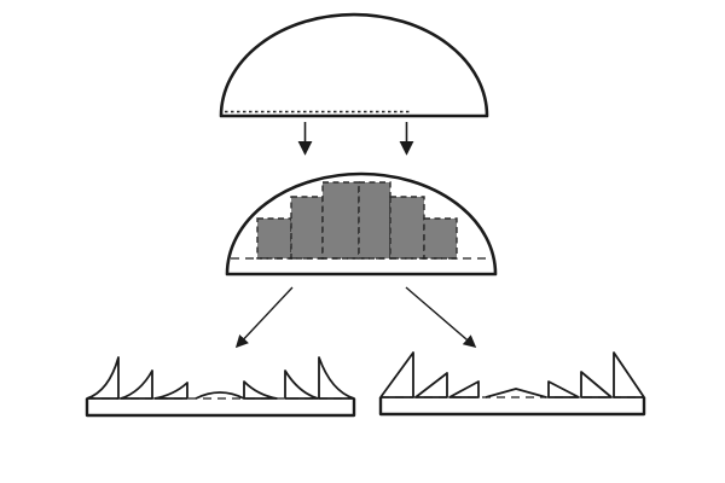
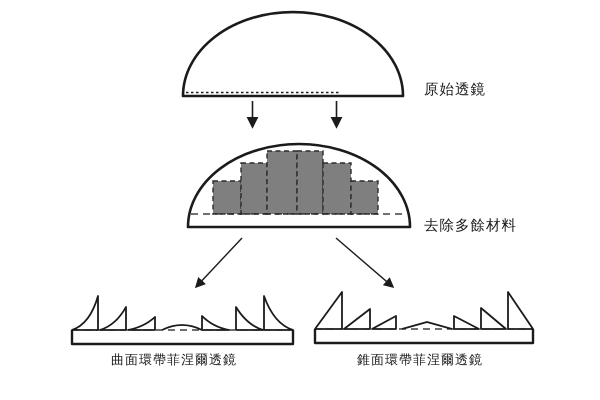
+ 原始透鏡
+ 去除多餘材料
+ 曲面環帶菲涅爾透鏡
+ 錐面環帶菲涅爾透鏡
